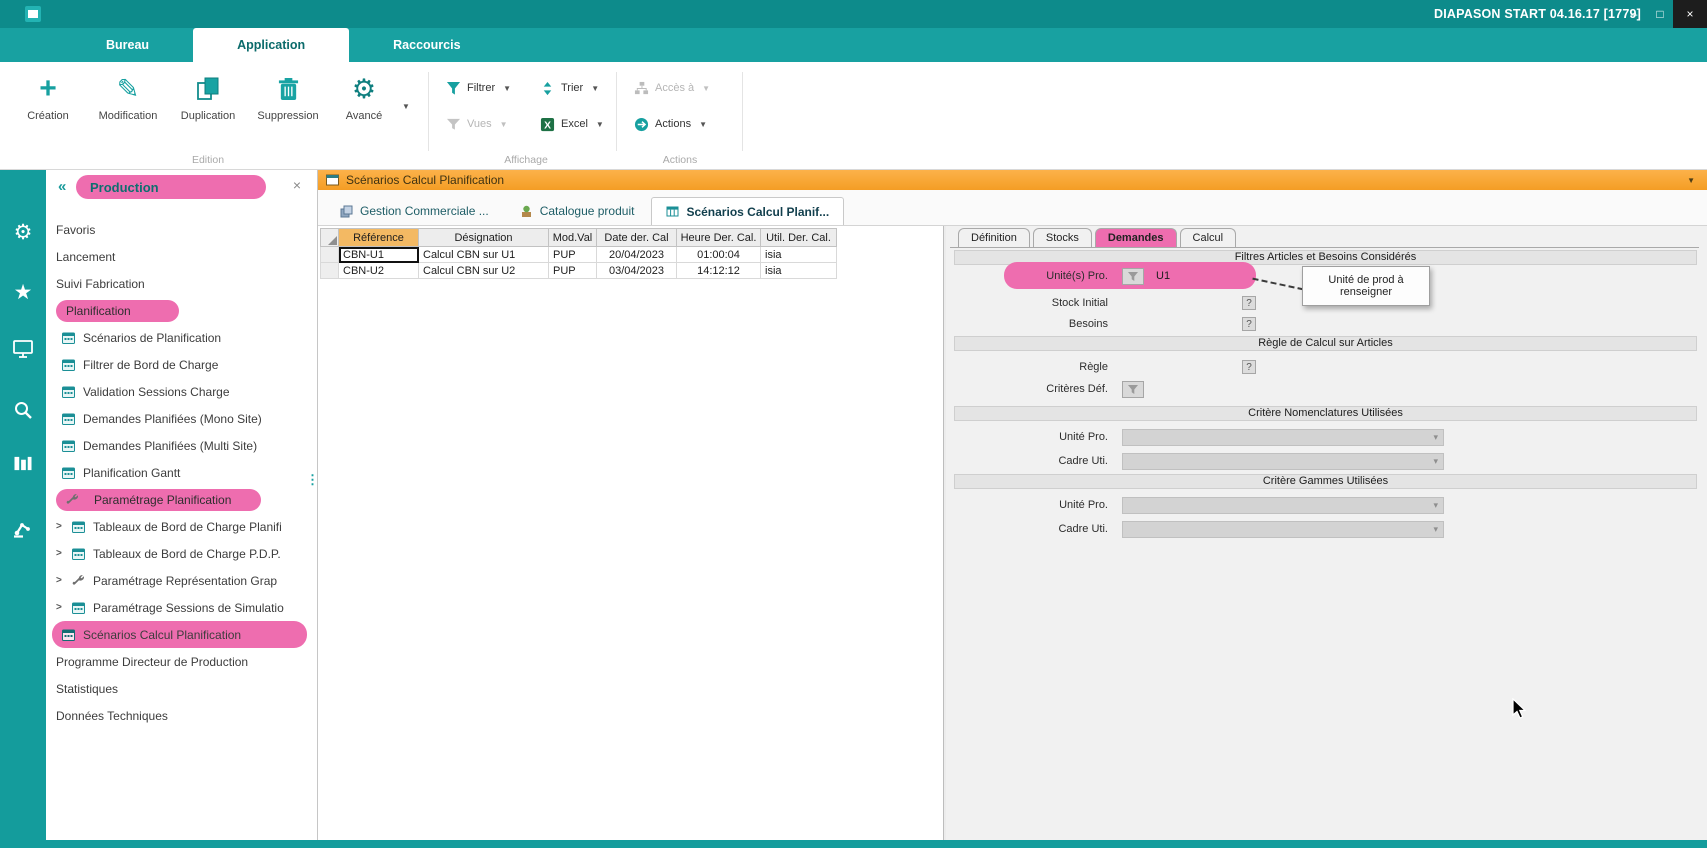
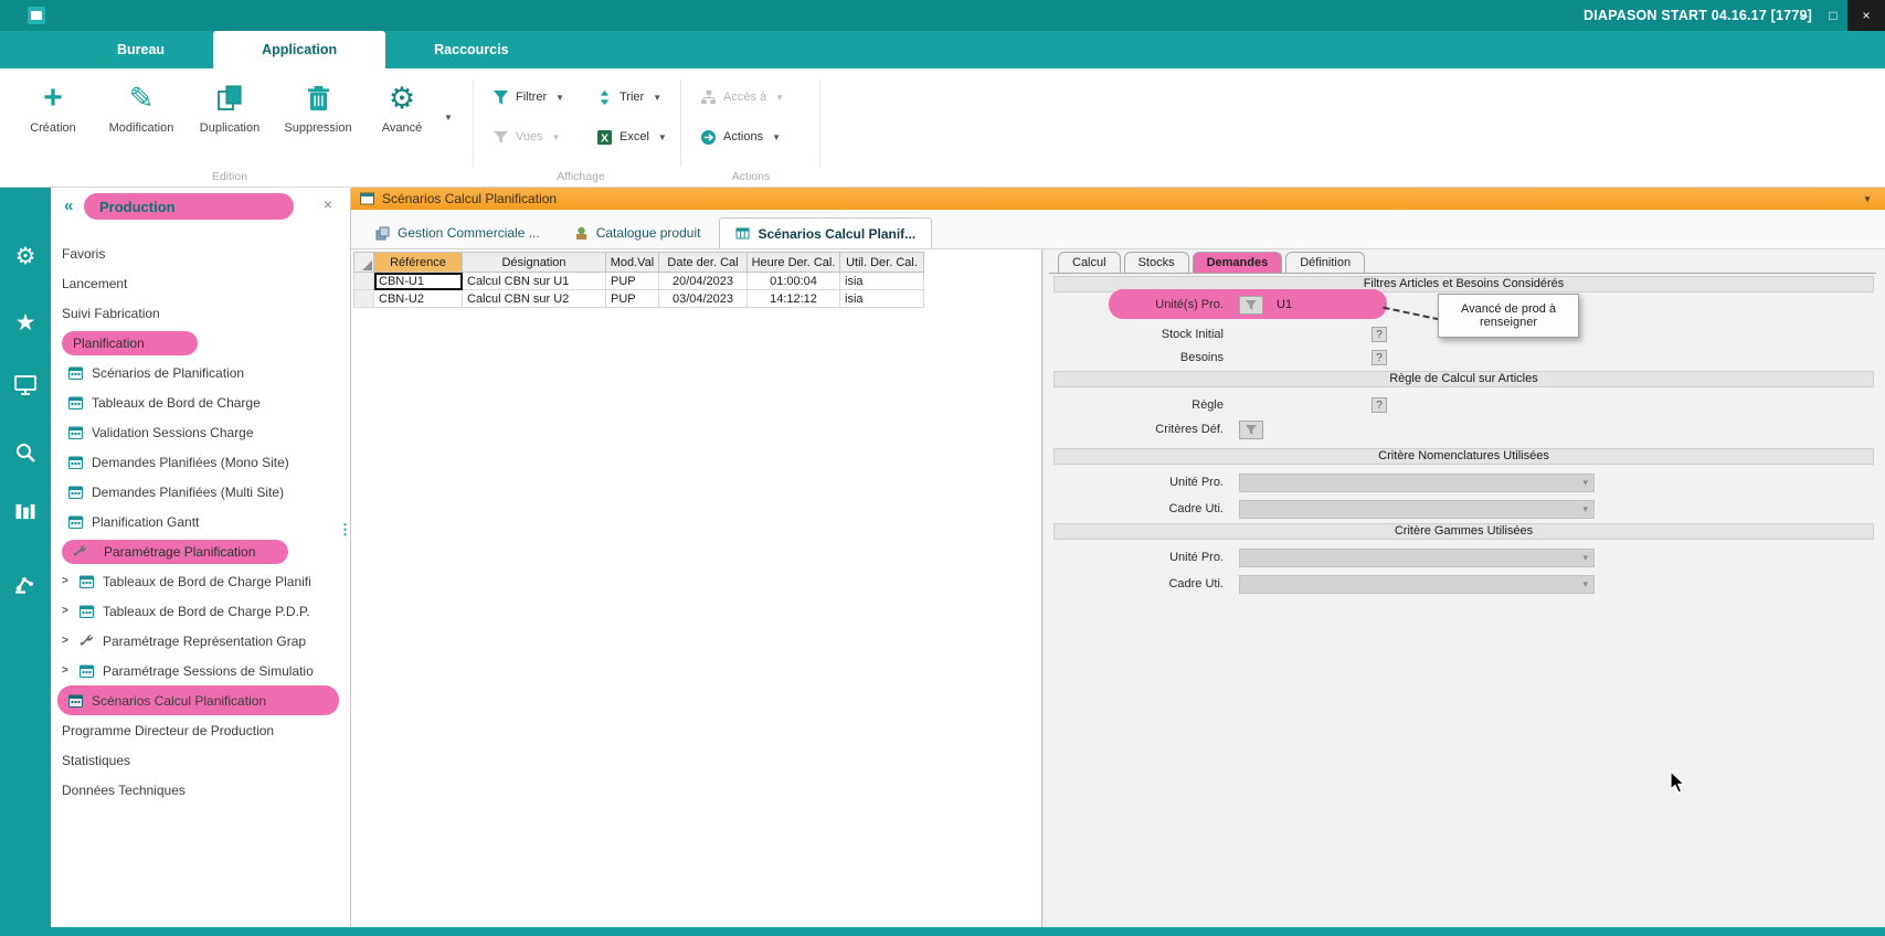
  DIAPASON START 04.16.17 [1779]
  –
  □
  ×
  Bureau
  Application
  Raccourcis
  +
  Création
  ✎
  Modification
  Duplication
  Suppression
  ⚙
  Avancé
  ▼
  Filtrer
  ▼
  Trier
  ▼
  Vues
  ▼
  X
  Excel
  ▼
  Accès à
  ▼
  Actions
  ▼
  Edition
  Affichage
  Actions
  ⚙
  ★
  «
  Production
  ×
  Favoris
  Lancement
  Suivi Fabrication
  Planification
  Scénarios de Planification
- Filtrer de Bord de Charge
+ Tableaux de Bord de Charge
  Validation Sessions Charge
  Demandes Planifiées (Mono Site)
  Demandes Planifiées (Multi Site)
  Planification Gantt
  Paramétrage Planification
  >
  Tableaux de Bord de Charge Planifi
  >
  Tableaux de Bord de Charge P.D.P.
  >
  Paramétrage Représentation Grap
  >
  Paramétrage Sessions de Simulatio
  Scénarios Calcul Planification
  Programme Directeur de Production
  Statistiques
  Données Techniques
  ⋮
  Scénarios Calcul Planification
  ▼
  Gestion Commerciale ...
  Catalogue produit
  Scénarios Calcul Planif...
  	Référence	Désignation	Mod.Val	Date der. Cal	Heure Der. Cal.	Util. Der. Cal.
  	CBN-U1	Calcul CBN sur U1	PUP	20/04/2023	01:00:04	isia
  	CBN-U2	Calcul CBN sur U2	PUP	03/04/2023	14:12:12	isia
- Définition
+ Calcul
  Stocks
  Demandes
- Calcul
+ Définition
  Filtres Articles et Besoins Considérés
  Unité(s) Pro.
  U1
- Unité de prod à renseigner
+ Avancé de prod à renseigner
  Stock Initial
  ?
  Besoins
  ?
  Règle de Calcul sur Articles
  Règle
  ?
  Critères Déf.
  Critère Nomenclatures Utilisées
  Unité Pro.
  ▾
  Cadre Uti.
  ▾
  Critère Gammes Utilisées
  Unité Pro.
  ▾
  Cadre Uti.
  ▾
